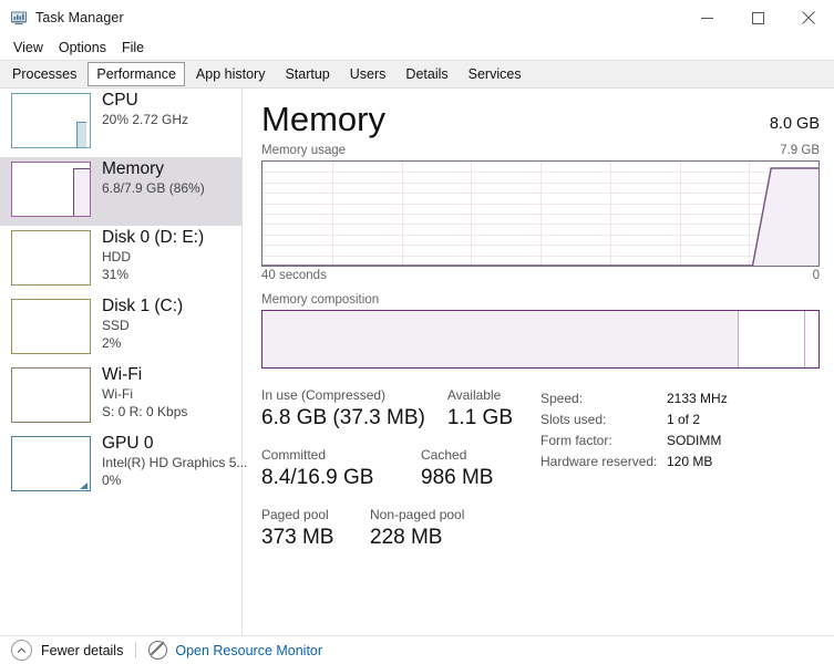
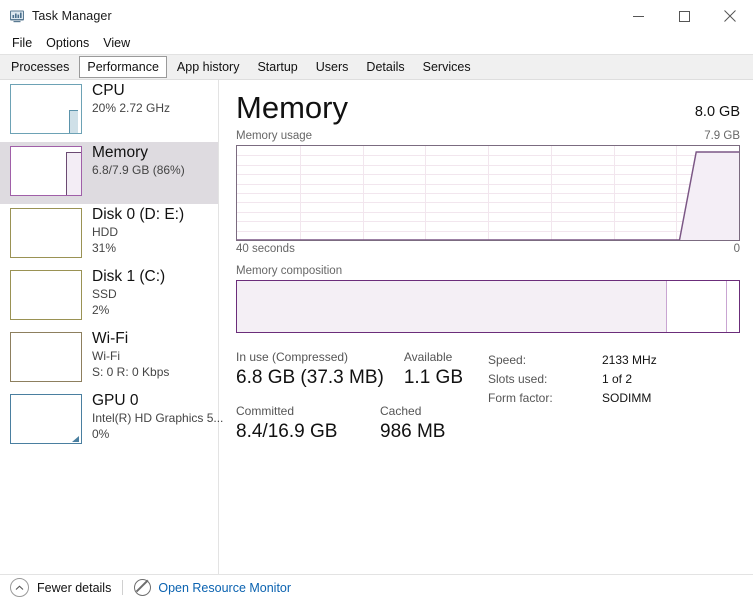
  Task Manager
- View
+ File
  Options
- File
+ View
  Processes
  Performance
  App history
  Startup
  Users
  Details
  Services
  CPU
  20% 2.72 GHz
  Memory
  6.8/7.9 GB (86%)
  Disk 0 (D: E:)
  HDD
  31%
  Disk 1 (C:)
  SSD
  2%
  Wi-Fi
  Wi-Fi
  S: 0 R: 0 Kbps
  GPU 0
  Intel(R) HD Graphics 5.
  0%
  Memory
  8.0 GB
  Memory usage
  7.9 GB
  40 seconds
  0
  Memory composition
  In use (Compressed)
  6.8 GB (37.3 MB)
  Available
  1.1 GB
  Committed
  8.4/16.9 GB
  Cached
  986 MB
- Paged pool
- 373 MB
- Non-paged pool
- 228 MB
  Speed:
  2133 MHz
  Slots used:
  1 of 2
  Form factor:
  SODIMM
- Hardware reserved:
- 120 MB
  Fewer details
  Open Resource Monitor
